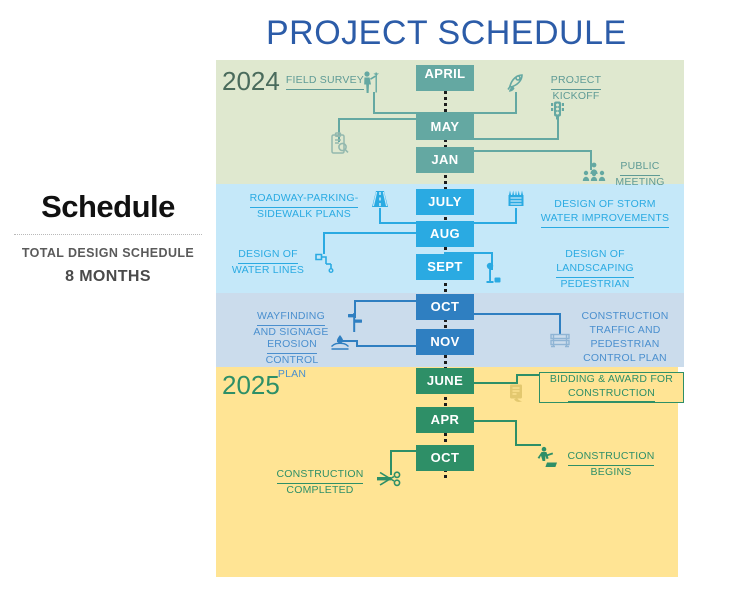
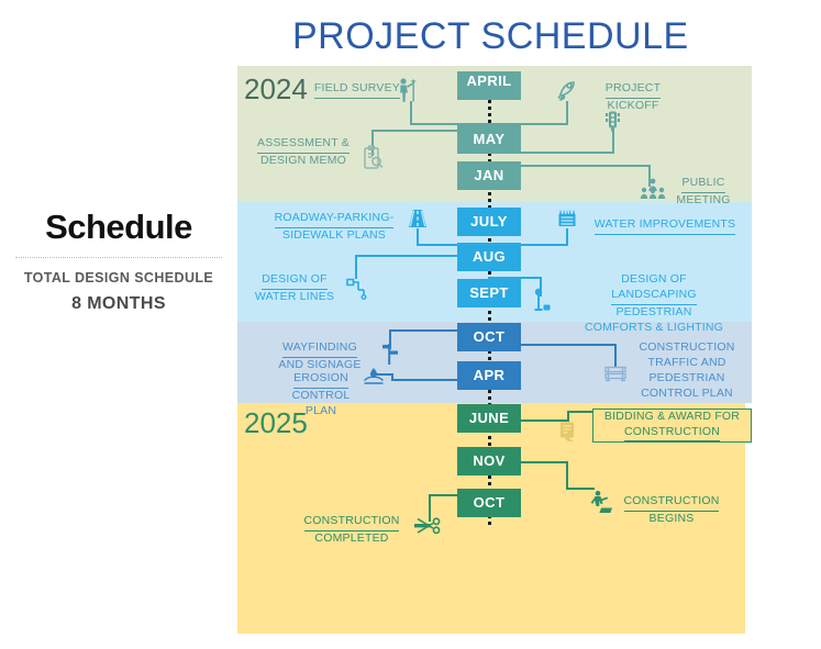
  PROJECT SCHEDULE
  Schedule
  TOTAL DESIGN SCHEDULE
  8 MONTHS
  2024
  2025
  APRIL
  MAY
  JAN
  JULY
  AUG
  SEPT
  OCT
- NOV
+ APR
  JUNE
- APR
+ NOV
  OCT
  FIELD SURVEY
  PROJECT
  KICKOFF
+ ASSESSMENT &
+ DESIGN MEMO
  PUBLIC
  MEETING
  ROADWAY-PARKING-
  SIDEWALK PLANS
- DESIGN OF STORM
  WATER IMPROVEMENTS
  DESIGN OF
  WATER LINES
  DESIGN OF
  LANDSCAPING
  PEDESTRIAN
+ COMFORTS & LIGHTING
  WAYFINDING
  AND SIGNAGE
  CONSTRUCTION
  TRAFFIC AND
  PEDESTRIAN
  CONTROL PLAN
  EROSION
  CONTROL
  PLAN
  BIDDING & AWARD FOR
  CONSTRUCTION
  CONSTRUCTION
  BEGINS
  CONSTRUCTION
  COMPLETED
